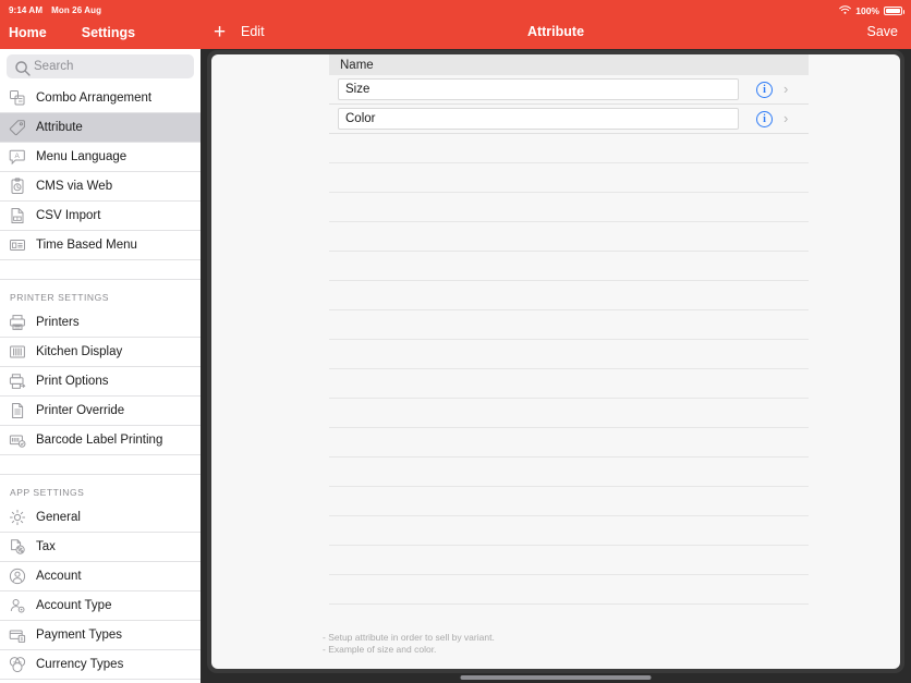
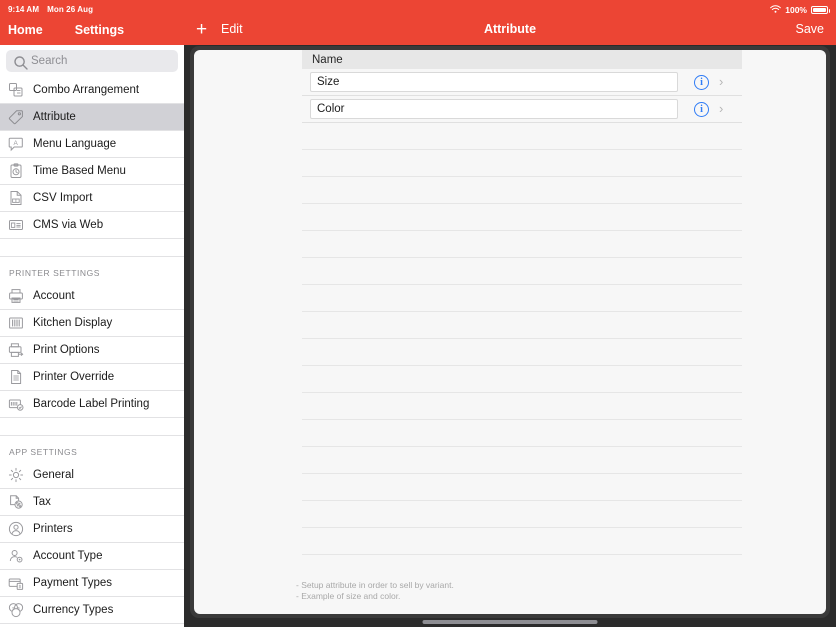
  9:14 AM
  Mon 26 Aug
  Home
  Settings
  Search
  Combo Arrangement
  Attribute
  Menu Language
- CMS via Web
+ Time Based Menu
  CSV Import
- Time Based Menu
+ CMS via Web
  PRINTER SETTINGS
- Printers
+ Account
  Kitchen Display
  Print Options
  Printer Override
  Barcode Label Printing
  APP SETTINGS
  General
  Tax
- Account
+ Printers
  Account Type
  Payment Types
  Currency Types
  100%
  +
  Edit
  Attribute
  Save
  Name
  Size
  i
  ›
  Color
  i
  ›
  - Setup attribute in order to sell by variant.
  - Example of size and color.
